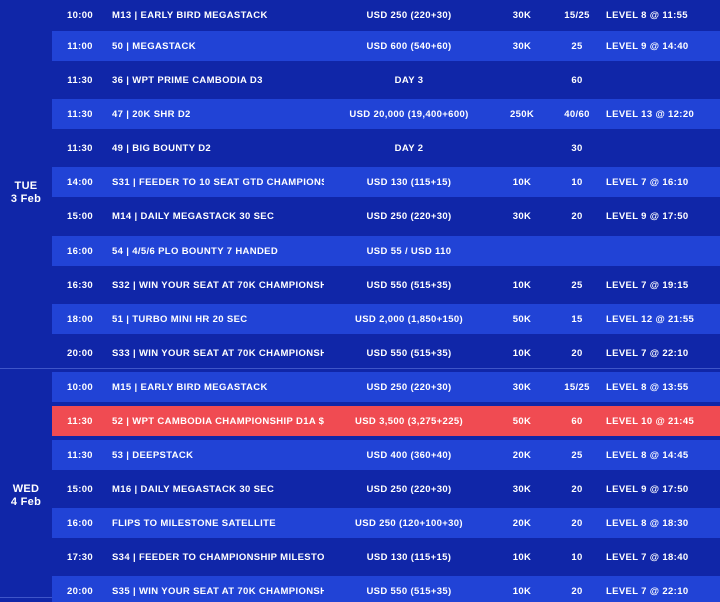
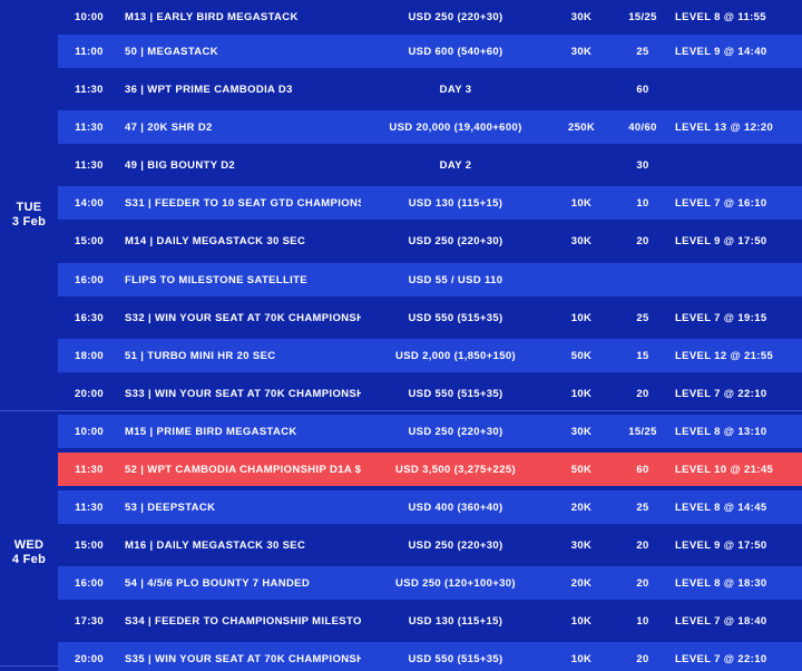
  TUE
  3 Feb
  WED
  4 Feb
  10:00
  M13 | EARLY BIRD MEGASTACK
  USD 250 (220+30)
  30K
  15/25
  LEVEL 8 @ 11:55
  11:00
  50 | MEGASTACK
  USD 600 (540+60)
  30K
  25
  LEVEL 9 @ 14:40
  11:30
  36 | WPT PRIME CAMBODIA D3
  DAY 3
  60
  11:30
  47 | 20K SHR D2
  USD 20,000 (19,400+600)
  250K
  40/60
  LEVEL 13 @ 12:20
  11:30
  49 | BIG BOUNTY D2
  DAY 2
  30
  14:00
  USD 130 (115+15)
  10K
  10
  LEVEL 7 @ 16:10
  15:00
  M14 | DAILY MEGASTACK 30 SEC
  USD 250 (220+30)
  30K
  20
  LEVEL 9 @ 17:50
  16:00
- 54 | 4/5/6 PLO BOUNTY 7 HANDED
+ FLIPS TO MILESTONE SATELLITE
  USD 55 / USD 110
  16:30
  USD 550 (515+35)
  10K
  25
  LEVEL 7 @ 19:15
  18:00
  51 | TURBO MINI HR 20 SEC
  USD 2,000 (1,850+150)
  50K
  15
  LEVEL 12 @ 21:55
  20:00
  USD 550 (515+35)
  10K
  20
  LEVEL 7 @ 22:10
  10:00
- M15 | EARLY BIRD MEGASTACK
+ M15 | PRIME BIRD MEGASTACK
  USD 250 (220+30)
  30K
  15/25
- LEVEL 8 @ 13:55
+ LEVEL 8 @ 13:10
  11:30
  USD 3,500 (3,275+225)
  50K
  60
  LEVEL 10 @ 21:45
  11:30
  53 | DEEPSTACK
  USD 400 (360+40)
  20K
  25
  LEVEL 8 @ 14:45
  15:00
  M16 | DAILY MEGASTACK 30 SEC
  USD 250 (220+30)
  30K
  20
  LEVEL 9 @ 17:50
  16:00
- FLIPS TO MILESTONE SATELLITE
+ 54 | 4/5/6 PLO BOUNTY 7 HANDED
  USD 250 (120+100+30)
  20K
  20
  LEVEL 8 @ 18:30
  17:30
  USD 130 (115+15)
  10K
  10
  LEVEL 7 @ 18:40
  20:00
  USD 550 (515+35)
  10K
  20
  LEVEL 7 @ 22:10
